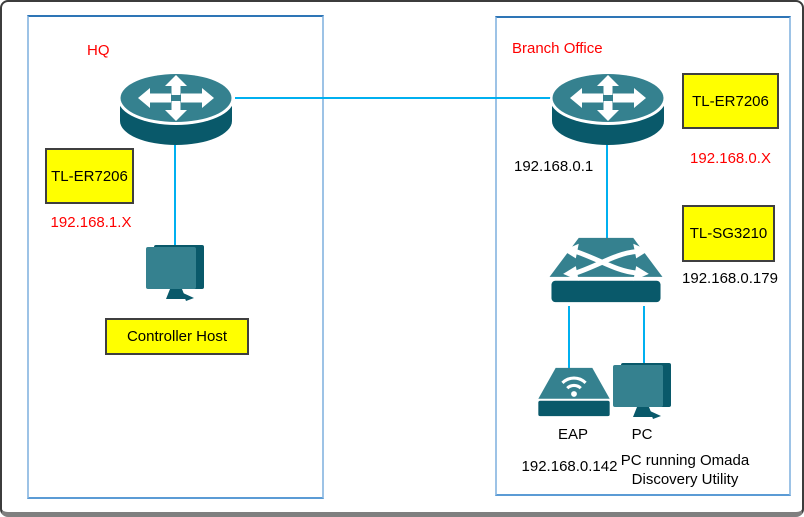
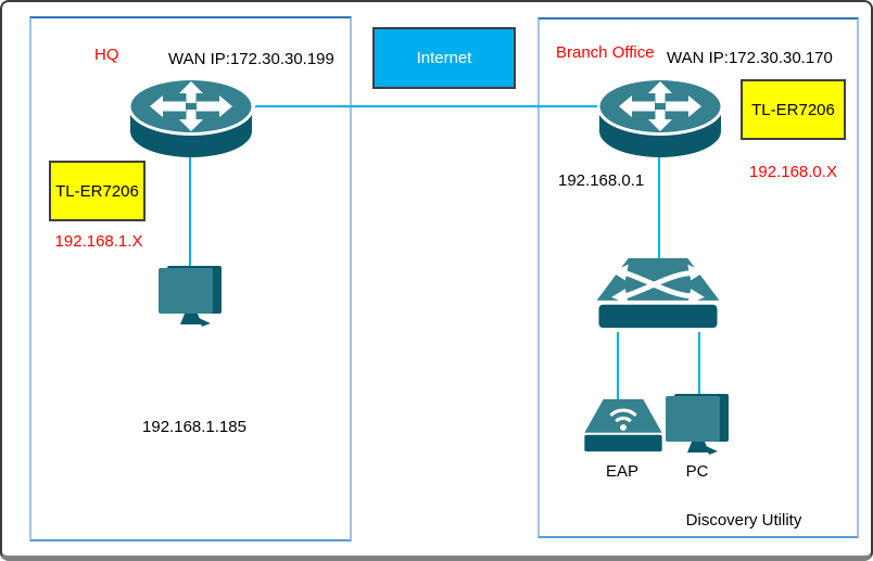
+ Internet
  HQ
+ WAN IP:172.30.30.199
  192.168.1.X
+ 192.168.1.185
  TL-ER7206
- Controller Host
  Branch Office
+ WAN IP:172.30.30.170
  192.168.0.X
  192.168.0.1
- 192.168.0.179
  EAP
  PC
- 192.168.0.142
- PC running Omada
  Discovery Utility
  TL-ER7206
- TL-SG3210
